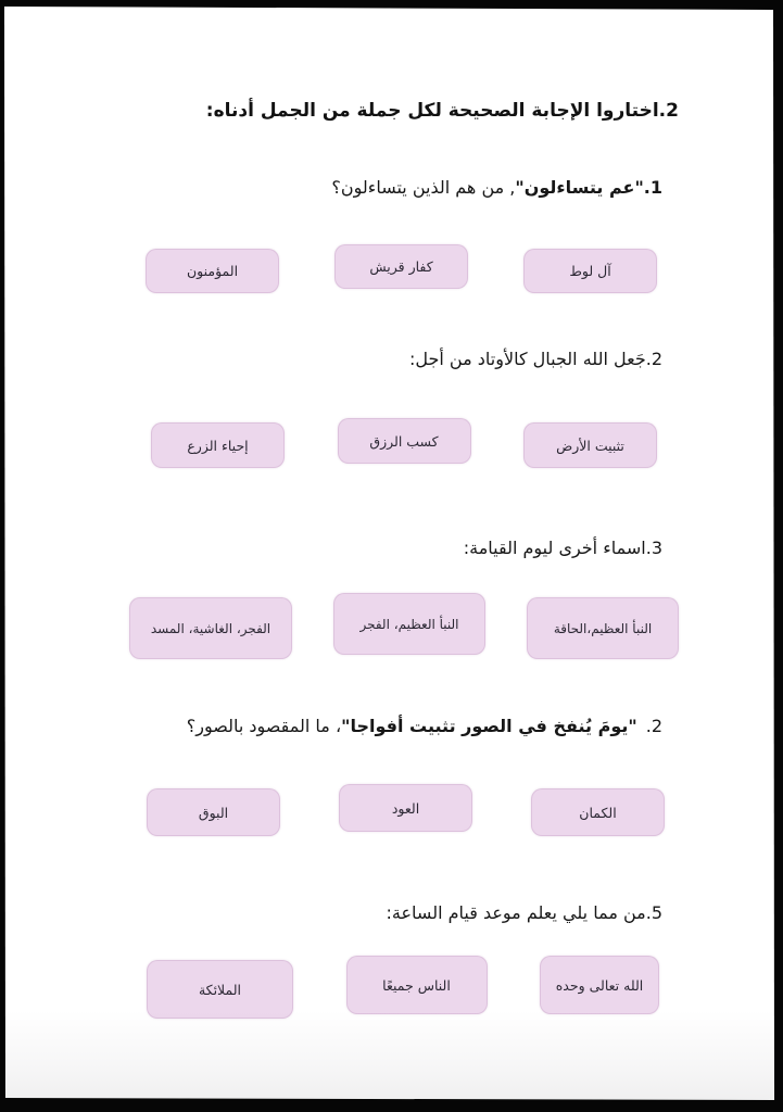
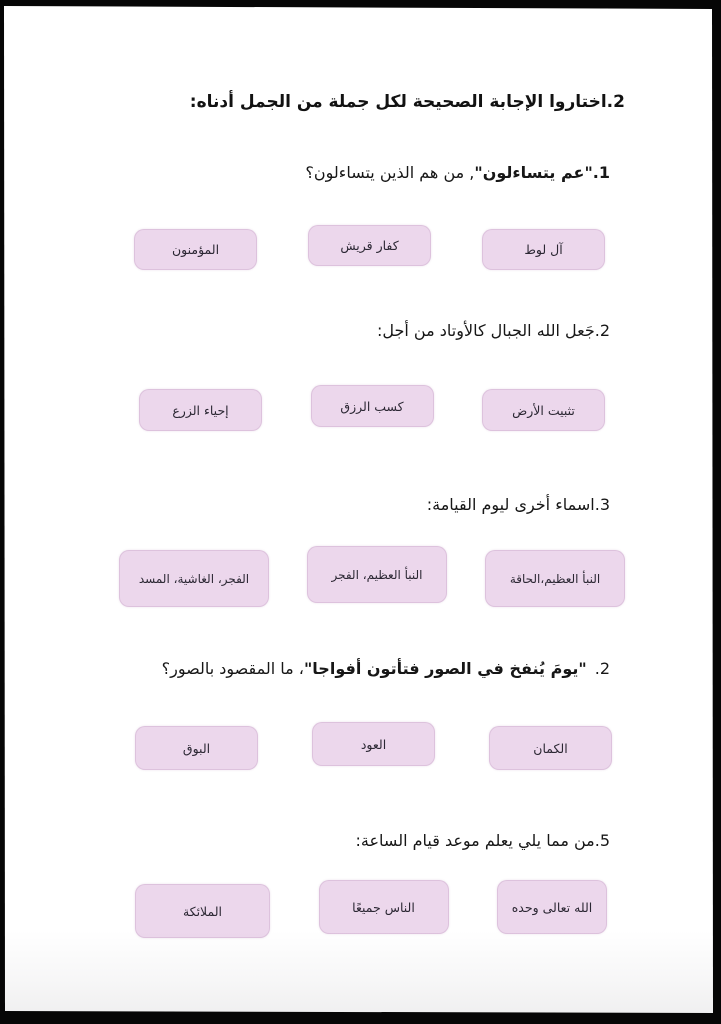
  2.اختاروا الإجابة الصحيحة لكل جملة من الجمل أدناه:
  1."عم يتساءلون", من هم الذين يتساءلون؟
  آل لوط
  كفار قريش
  المؤمنون
  2.جَعل الله الجبال كالأوتاد من أجل:
  تثبيت الأرض
  كسب الرزق
  إحياء الزرع
  3.اسماء أخرى ليوم القيامة:
  النبأ العظيم،الحاقة
  النبأ العظيم، الفجر
  الفجر، الغاشية، المسد
- 2."يومَ يُنفخ في الصور تثبيت أفواجا"، ما المقصود بالصور؟
+ 2."يومَ يُنفخ في الصور فتأتون أفواجا"، ما المقصود بالصور؟
  الكمان
  العود
  البوق
  5.من مما يلي يعلم موعد قيام الساعة:
  الله تعالى وحده
  الناس جميعًا
  الملائكة
